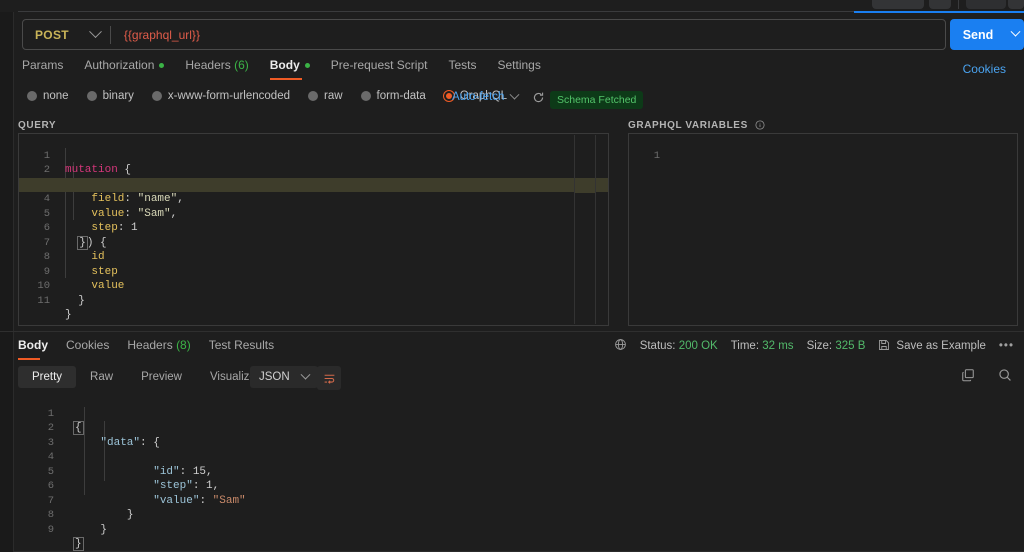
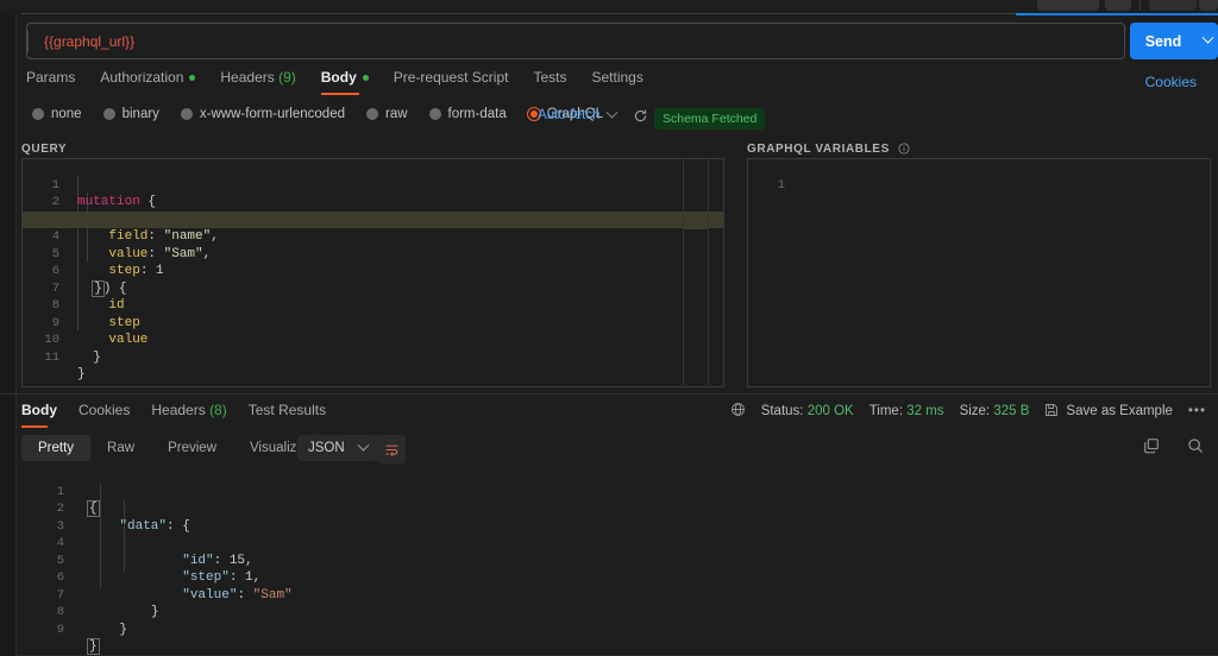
- POST
  {{graphql_url}}
  Send
  Params
  Authorization
- Headers (6)
+ Headers (9)
  Body
  Pre-request Script
  Tests
  Settings
  Cookies
  none
  binary
  x-www-form-urlencoded
  raw
  form-data
  GraphQL
  Auto-fetch
  Schema Fetched
  QUERY
  GRAPHQL VARIABLES
  1
  mutation {
  2
  field: "name",
  4
  value: "Sam",
  5
  step: 1
  6
  }) {
  7
  id
  8
  step
  9
  value
  10
  }
  11
  }
  1
  Body
  Cookies
  Headers (8)
  Test Results
  Status: 200 OK
  Time: 32 ms
  Size: 325 B
  Save as Example
  •••
  Pretty
  Raw
  Preview
  Visualiz
  JSON
  1
  {
  2
  "data": {
  3
  4
  "id": 15,
  5
  "step": 1,
  6
  "value": "Sam"
  7
  }
  8
  }
  9
  }
